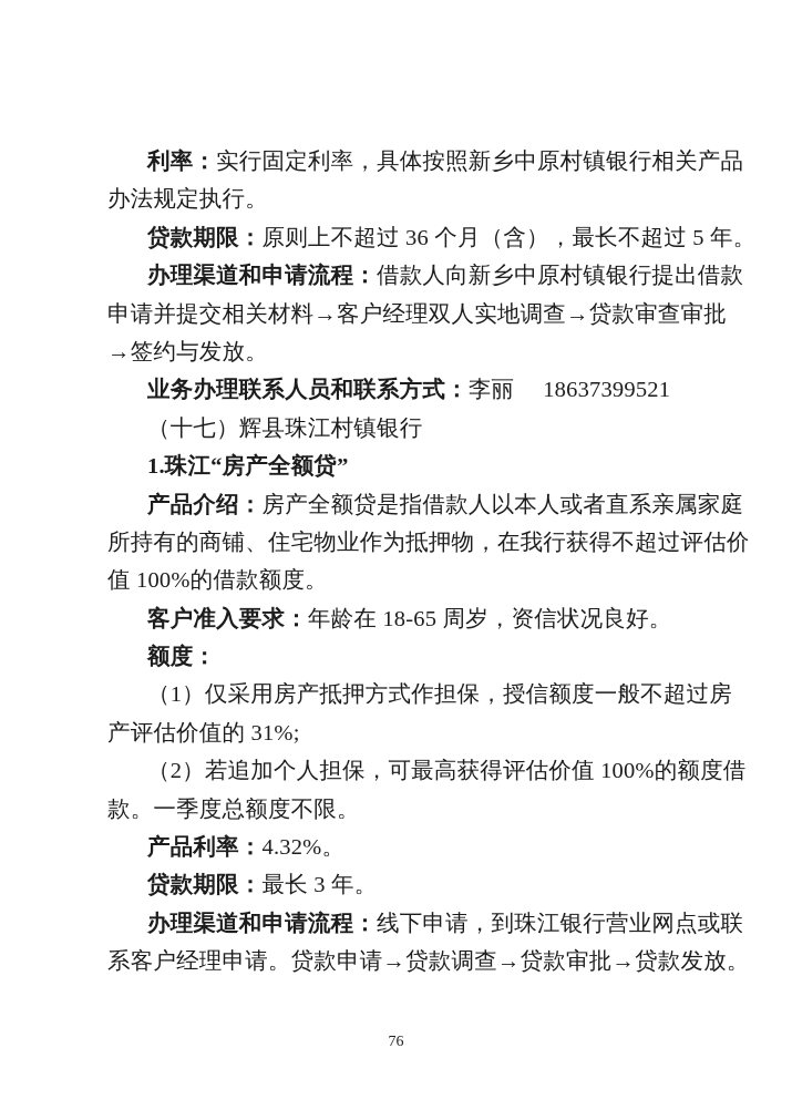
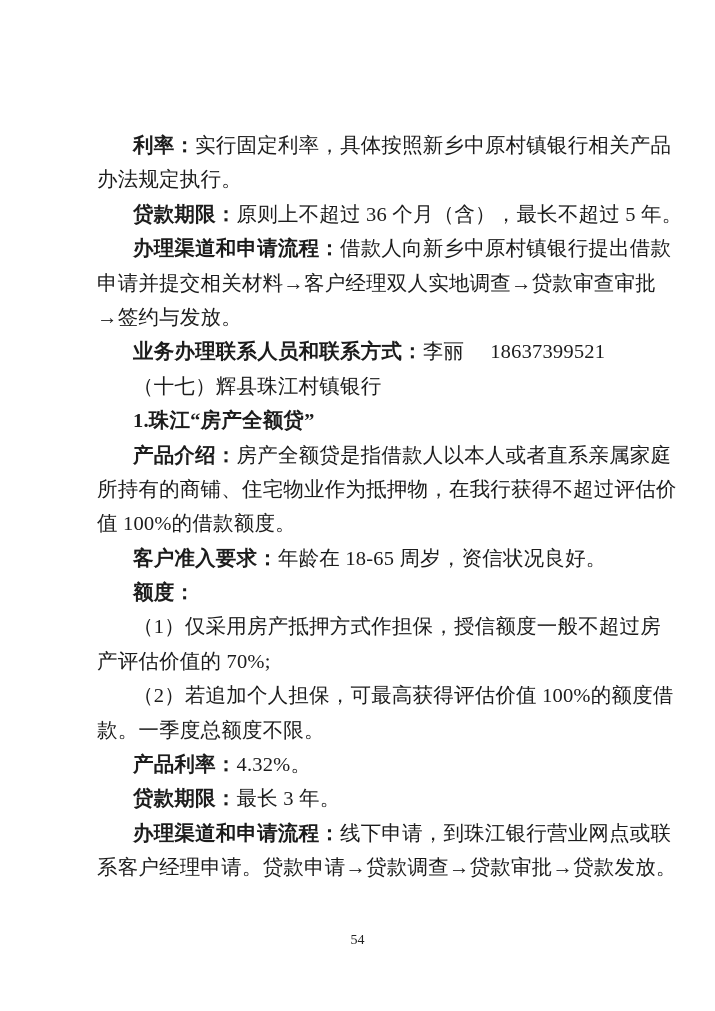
  利率：实行固定利率，具体按照新乡中原村镇银行相关产品
  办法规定执行。
  贷款期限：原则上不超过 36 个月（含），最长不超过 5 年。
  办理渠道和申请流程：借款人向新乡中原村镇银行提出借款
  申请并提交相关材料→客户经理双人实地调查→贷款审查审批
  →签约与发放。
  业务办理联系人员和联系方式：李丽 18637399521
  （十七）辉县珠江村镇银行
  1.珠江“房产全额贷”
  产品介绍：房产全额贷是指借款人以本人或者直系亲属家庭
  所持有的商铺、住宅物业作为抵押物，在我行获得不超过评估价
  值 100%的借款额度。
  客户准入要求：年龄在 18-65 周岁，资信状况良好。
  额度：
  （1）仅采用房产抵押方式作担保，授信额度一般不超过房
- 产评估价值的 31%;
+ 产评估价值的 70%;
  （2）若追加个人担保，可最高获得评估价值 100%的额度借
  款。一季度总额度不限。
  产品利率：4.32%。
  贷款期限：最长 3 年。
  办理渠道和申请流程：线下申请，到珠江银行营业网点或联
  系客户经理申请。贷款申请→贷款调查→贷款审批→贷款发放。
- 76
+ 54
